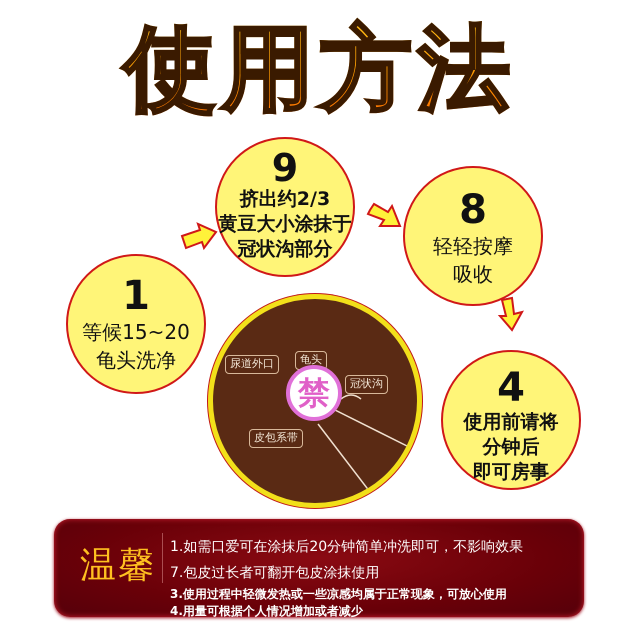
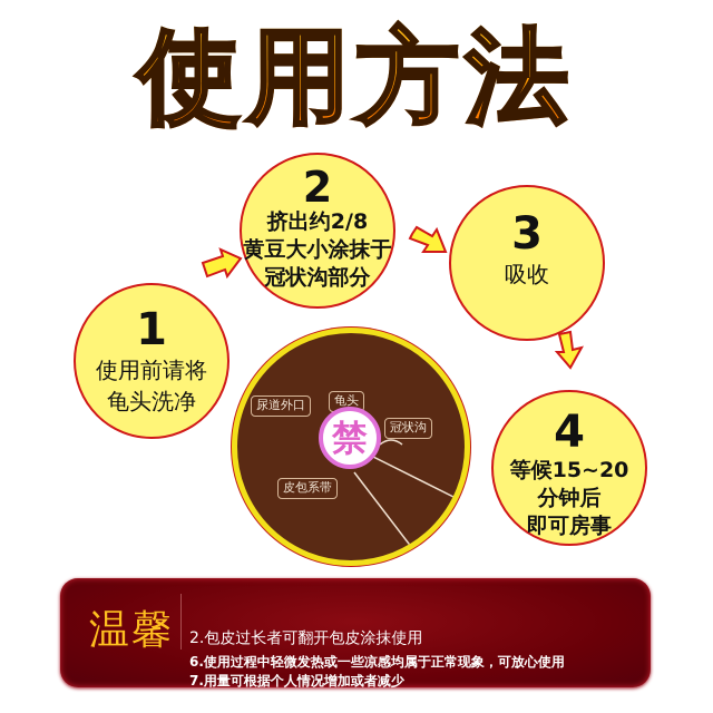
  使用方法
  1
- 等候15~20
+ 使用前请将
  龟头洗净
- 9
+ 2
- 挤出约2/3
+ 挤出约2/8
  黄豆大小涂抹于
  冠状沟部分
- 8
+ 3
- 轻轻按摩
  吸收
  4
- 使用前请将
+ 等候15~20
  分钟后
  即可房事
  尿道外口
  龟头
  冠状沟
  皮包系带
  禁
  温馨
- 1.如需口爱可在涂抹后20分钟简单冲洗即可，不影响效果
- 7.包皮过长者可翻开包皮涂抹使用
+ 2.包皮过长者可翻开包皮涂抹使用
- 3.使用过程中轻微发热或一些凉感均属于正常现象，可放心使用
+ 6.使用过程中轻微发热或一些凉感均属于正常现象，可放心使用
- 4.用量可根据个人情况增加或者减少
+ 7.用量可根据个人情况增加或者减少
